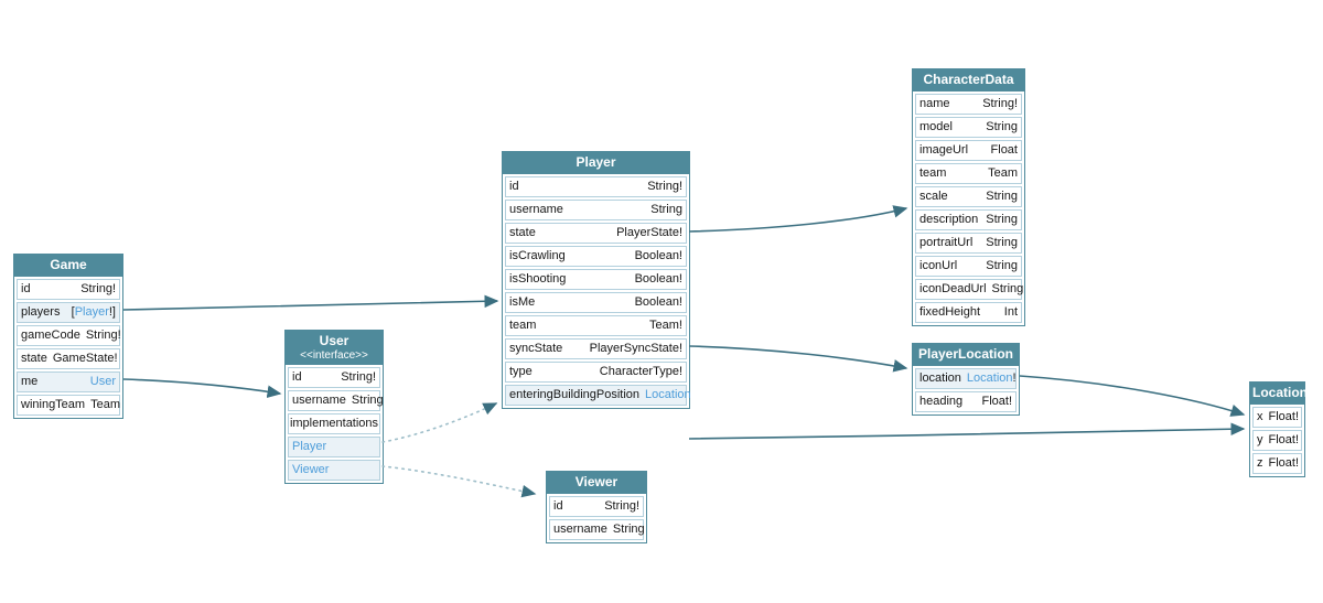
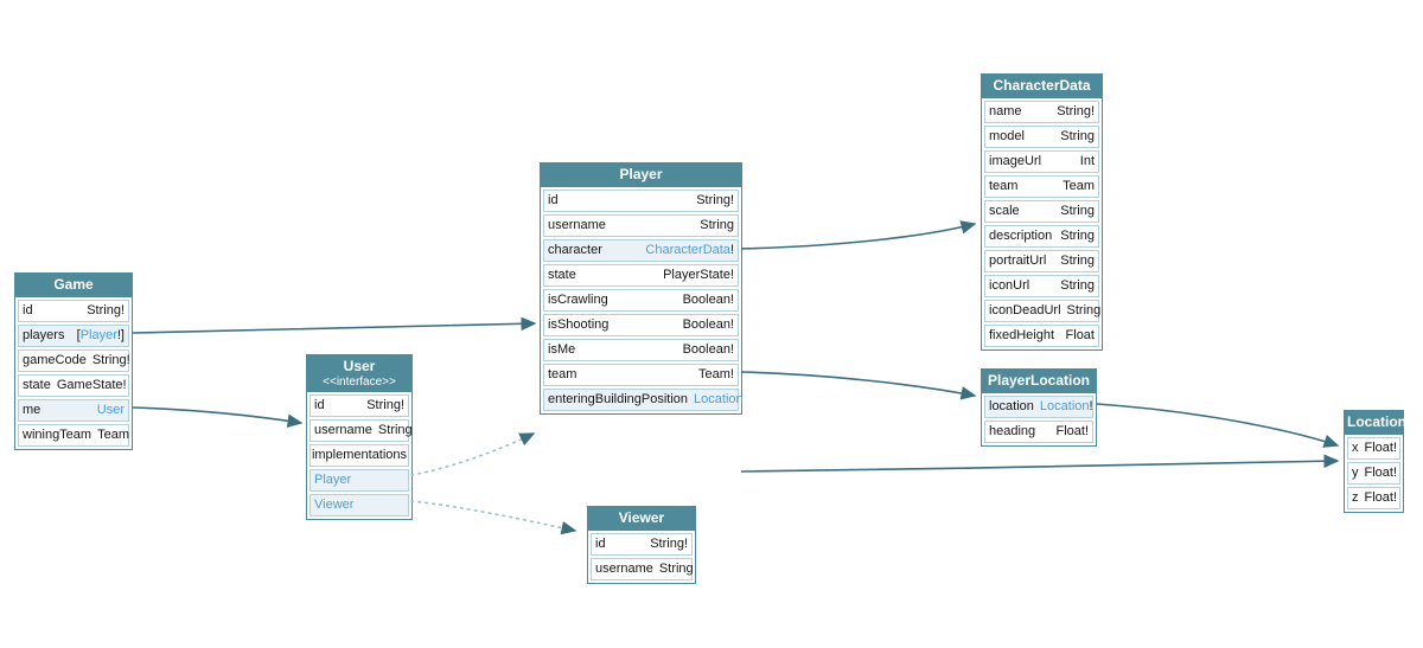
  Game
  id
  String!
  players
  [Player!]
  gameCode
  String!
  state
  GameState!
  me
  User
  winingTeam
  Team
  User
  <<interface>>
  id
  String!
  username
  String
  implementations
  Player
  Viewer
  Player
  id
  String!
  username
  String
+ character
+ CharacterData!
  state
  PlayerState!
  isCrawling
  Boolean!
  isShooting
  Boolean!
  isMe
  Boolean!
  team
  Team!
- syncState
- PlayerSyncState!
- type
- CharacterType!
  enteringBuildingPosition
  Location
  Viewer
  id
  String!
  username
  String
  CharacterData
  name
  String!
  model
  String
  imageUrl
- Float
+ Int
  team
  Team
  scale
  String
  description
  String
  portraitUrl
  String
  iconUrl
  String
  iconDeadUrl
  String
  fixedHeight
- Int
+ Float
  PlayerLocation
  location
  Location!
  heading
  Float!
  Location
  x
  Float!
  y
  Float!
  z
  Float!
